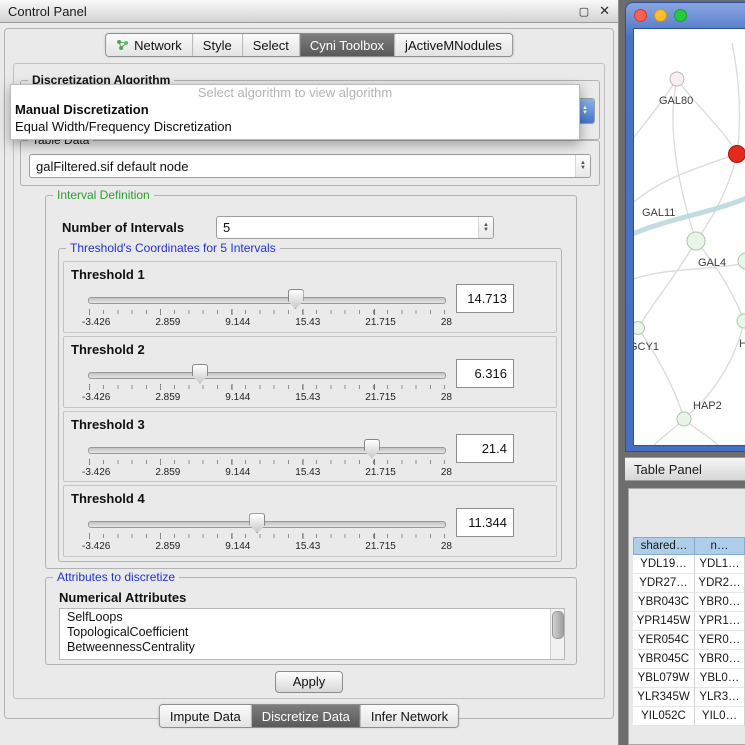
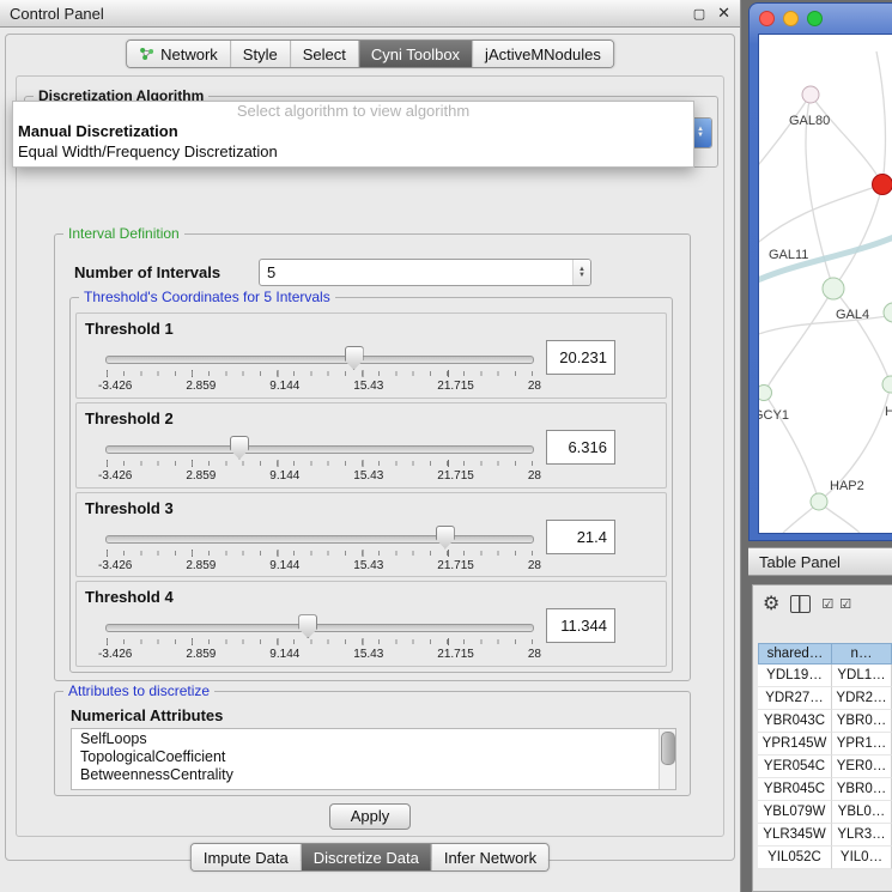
  Control Panel
  ▢
  ✕
  Network
  Style
  Select
  Cyni Toolbox
  jActiveMNodules
  Discretization Algorithm
  Select algorithm to view algorithm
  Manual Discretization
  Equal Width/Frequency Discretization
- Table Data
- galFiltered.sif default node
  Interval Definition
  Number of Intervals
  5
  Threshold's Coordinates for 5 Intervals
  Threshold 1
  -3.426
  2.859
  9.144
  15.43
  21.715
  28
- 14.713
+ 20.231
  Threshold 2
  -3.426
  2.859
  9.144
  15.43
  21.715
  28
  6.316
  Threshold 3
  -3.426
  2.859
  9.144
  15.43
  21.715
  28
  21.4
  Threshold 4
  -3.426
  2.859
  9.144
  15.43
  21.715
  28
  11.344
  Attributes to discretize
  Numerical Attributes
  SelfLoops
  TopologicalCoefficient
  BetweennessCentrality
  Apply
  Impute Data
  Discretize Data
  Infer Network
  GAL80
  GAL11
  GAL4
  GCY1
  HAP2
  H
  Table Panel
+ ⚙
+ ☑ ☑
  shared…
  n…
  YDL19…
  YDL1…
  YDR27…
  YDR2…
  YBR043C
  YBR0…
  YPR145W
  YPR1…
  YER054C
  YER0…
  YBR045C
  YBR0…
  YBL079W
  YBL0…
  YLR345W
  YLR3…
  YIL052C
  YIL0…
